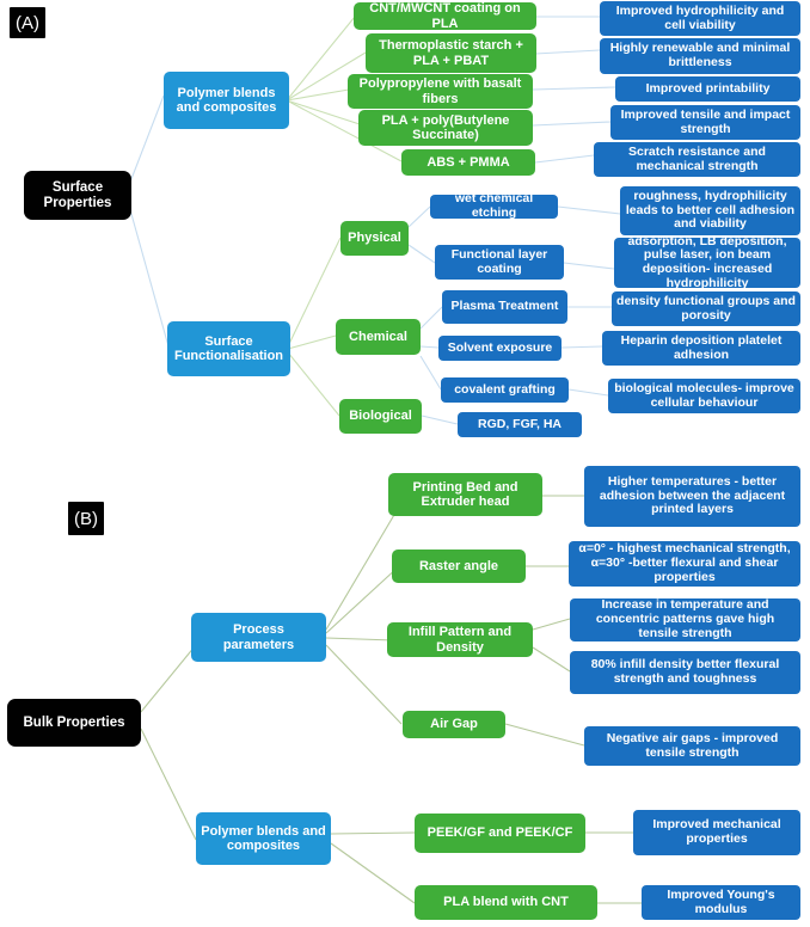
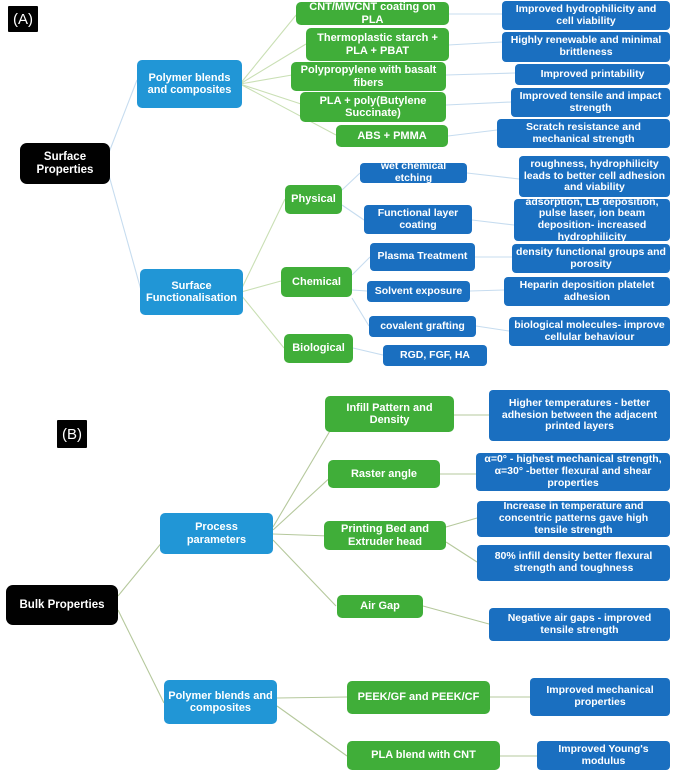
  (A)
  Surface Properties
  Polymer blends and composites
  Surface Functionalisation
  CNT/MWCNT coating on PLA
  Thermoplastic starch + PLA + PBAT
  Polypropylene with basalt fibers
  PLA + poly(Butylene Succinate)
  ABS + PMMA
  Improved hydrophilicity and cell viability
  Highly renewable and minimal brittleness
  Improved printability
  Improved tensile and impact strength
  Scratch resistance and mechanical strength
  Physical
  Chemical
  Biological
  wet chemical etching
  Functional layer coating
  Plasma Treatment
  Solvent exposure
  covalent grafting
  RGD, FGF, HA
  roughness, hydrophilicity leads to better cell adhesion and viability
  adsorption, LB deposition, pulse laser, ion beam deposition- increased hydrophilicity
  density functional groups and porosity
  Heparin deposition platelet adhesion
  biological molecules- improve cellular behaviour
  (B)
  Bulk Properties
  Process parameters
  Polymer blends and composites
- Printing Bed and Extruder head
+ Infill Pattern and Density
  Raster angle
- Infill Pattern and Density
+ Printing Bed and Extruder head
  Air Gap
  Higher temperatures - better adhesion between the adjacent printed layers
  α=0° - highest mechanical strength, α=30° -better flexural and shear properties
  Increase in temperature and concentric patterns gave high tensile strength
  80% infill density better flexural strength and toughness
  Negative air gaps - improved tensile strength
  PEEK/GF and PEEK/CF
  PLA blend with CNT
  Improved mechanical properties
  Improved Young's modulus
